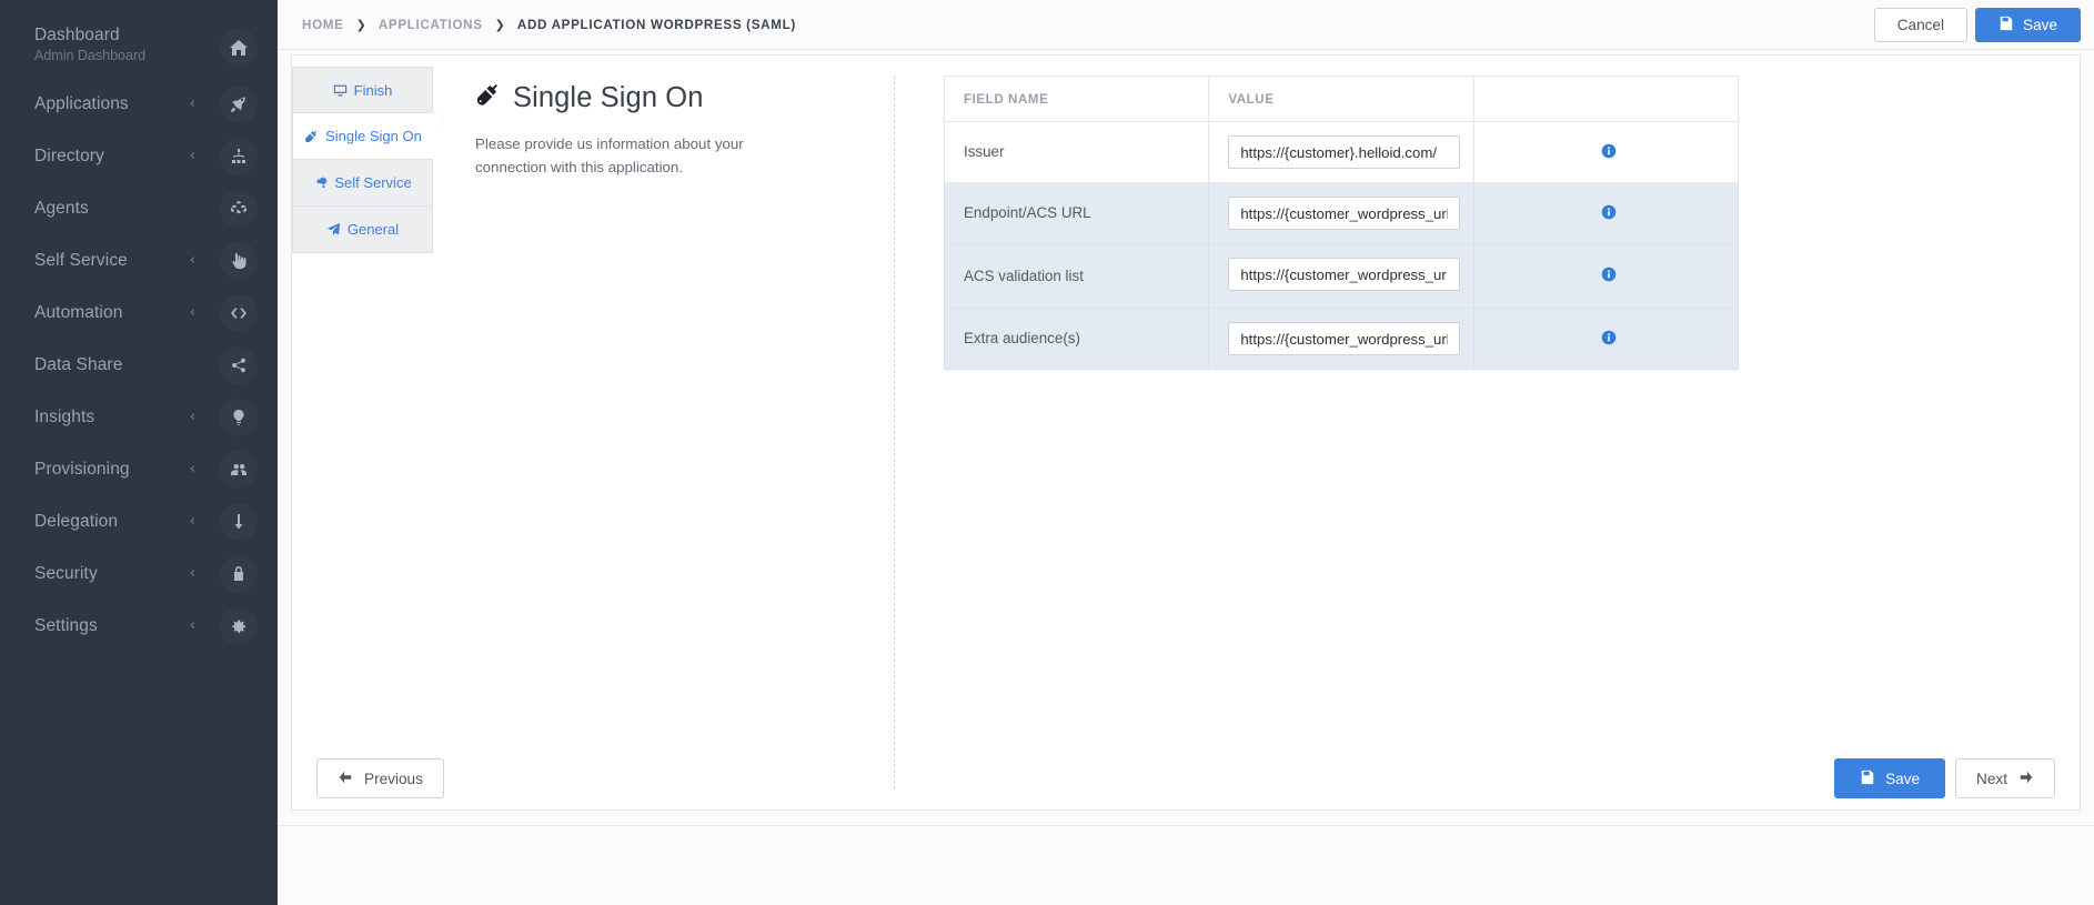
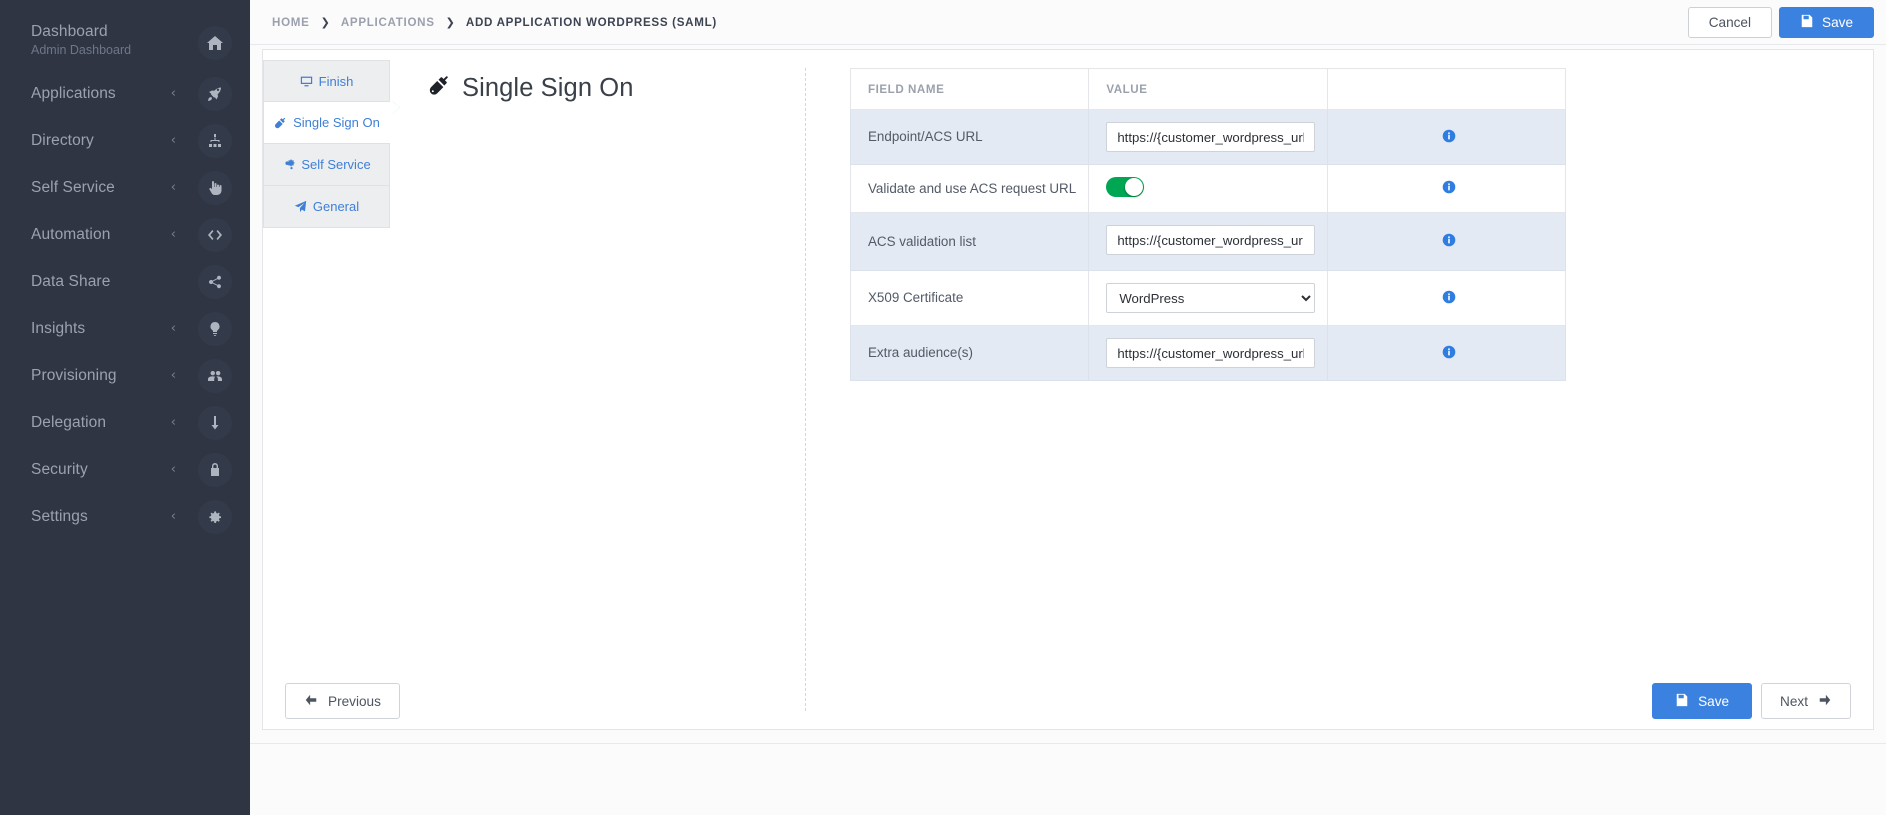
  Dashboard
  Admin Dashboard
  Applications
  ‹
  Directory
  ‹
- Agents
  Self Service
  ‹
  Automation
  ‹
  Data Share
  Insights
  ‹
  Provisioning
  ‹
  Delegation
  ‹
  Security
  ‹
  Settings
  ‹
  HOME
  ❯
  APPLICATIONS
  ❯
  ADD APPLICATION WORDPRESS (SAML)
  Cancel
  Save
  Finish
  Single Sign On
  Self Service
  General
  Single Sign On
- Please provide us information about your connection with this application.
  FIELD NAME	VALUE
- Issuer	https://{customer}.helloid.com/
  Endpoint/ACS URL	https://{customer_wordpress_ur
+ Validate and use ACS request URL
+ X509 Certificate	WordPress
  Previous
  Save
  Next
